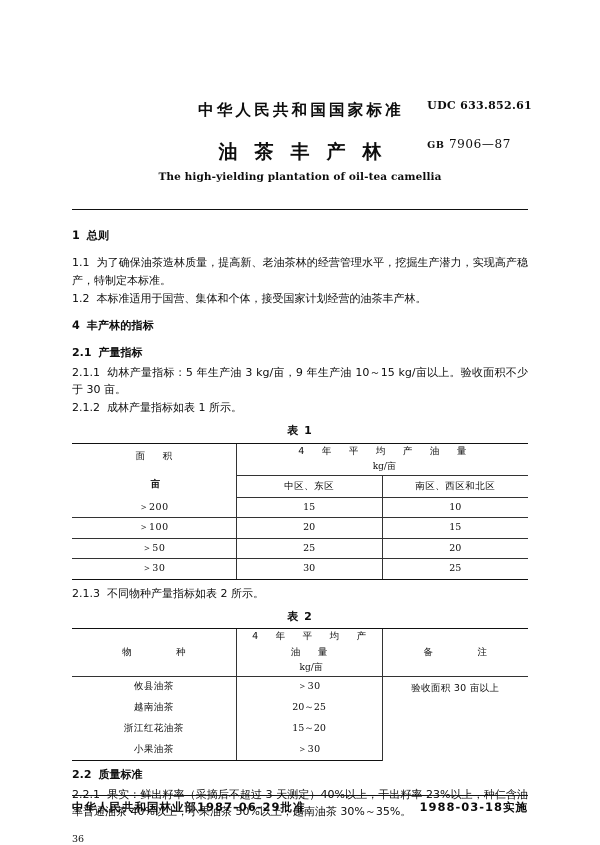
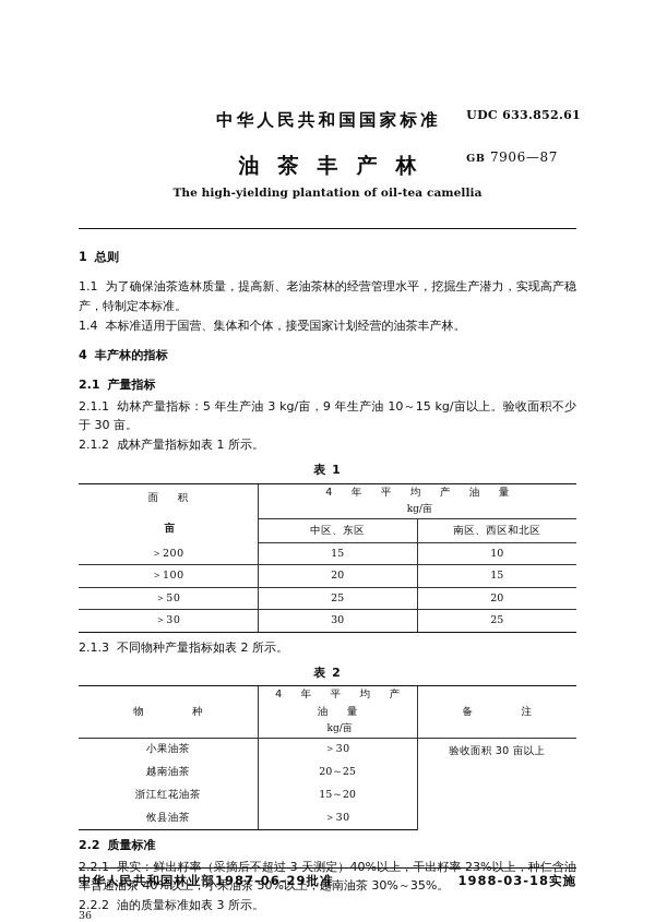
  中华人民共和国国家标准
  油茶丰产林
  The high-yielding plantation of oil-tea camellia
  UDC 633.852.61
  GB 7906—87
  1 总则
  1.1 为了确保油茶造林质量，提高新、老油茶林的经营管理水平，挖掘生产潜力，实现高产稳产，特制定本标准。
- 1.2 本标准适用于国营、集体和个体，接受国家计划经营的油茶丰产林。
+ 1.4 本标准适用于国营、集体和个体，接受国家计划经营的油茶丰产林。
  4 丰产林的指标
  2.1 产量指标
  2.1.1 幼林产量指标：5 年生产油 3 kg/亩，9 年生产油 10～15 kg/亩以上。验收面积不少于 30 亩。
  2.1.2 成林产量指标如表 1 所示。
  表 1
  面 积 亩	4 年 平 均 产 油 量 kg/亩
  中区、东区	南区、西区和北区
  ＞200	15	10
  ＞100	20	15
  ＞50	25	20
  ＞30	30	25
  2.1.3 不同物种产量指标如表 2 所示。
  表 2
  物 种	4 年 平 均 产 油 量 kg/亩	备 注
- 攸县油茶	＞30	验收面积 30 亩以上
+ 小果油茶	＞30	验收面积 30 亩以上
  越南油茶	20～25
  浙江红花油茶	15～20
- 小果油茶	＞30
+ 攸县油茶	＞30
  2.2 质量标准
  2.2.1 果实：鲜出籽率（采摘后不超过 3 天测定）40%以上，干出籽率 23%以上，种仁含油率普通油茶 40%以上，小果油茶 50%以上，越南油茶 30%～35%。
+ 2.2.2 油的质量标准如表 3 所示。
  中华人民共和国林业部1987-06-29批准
  1988-03-18实施
  36
